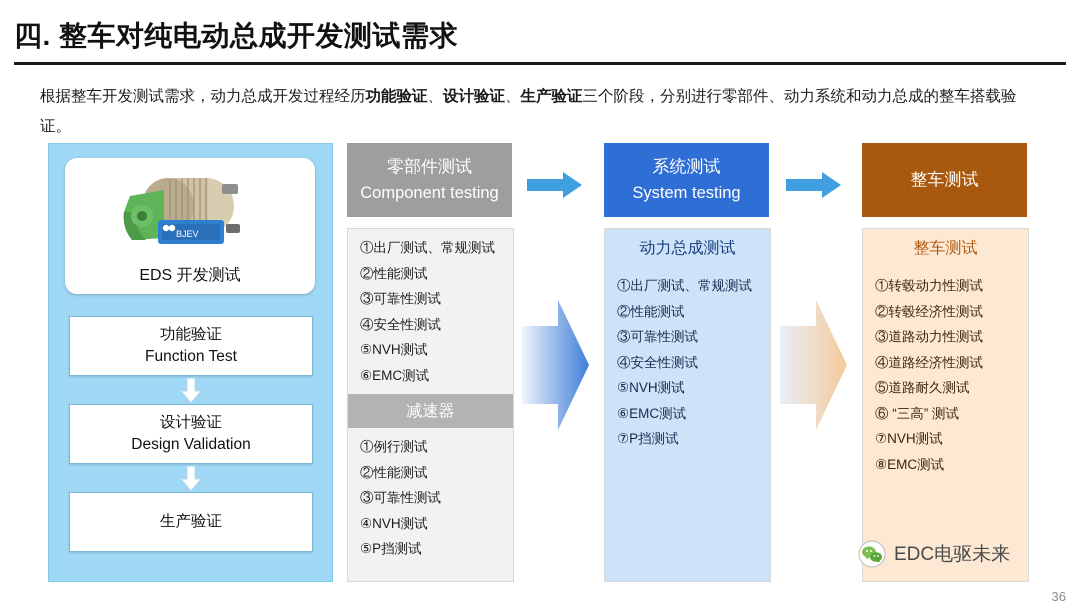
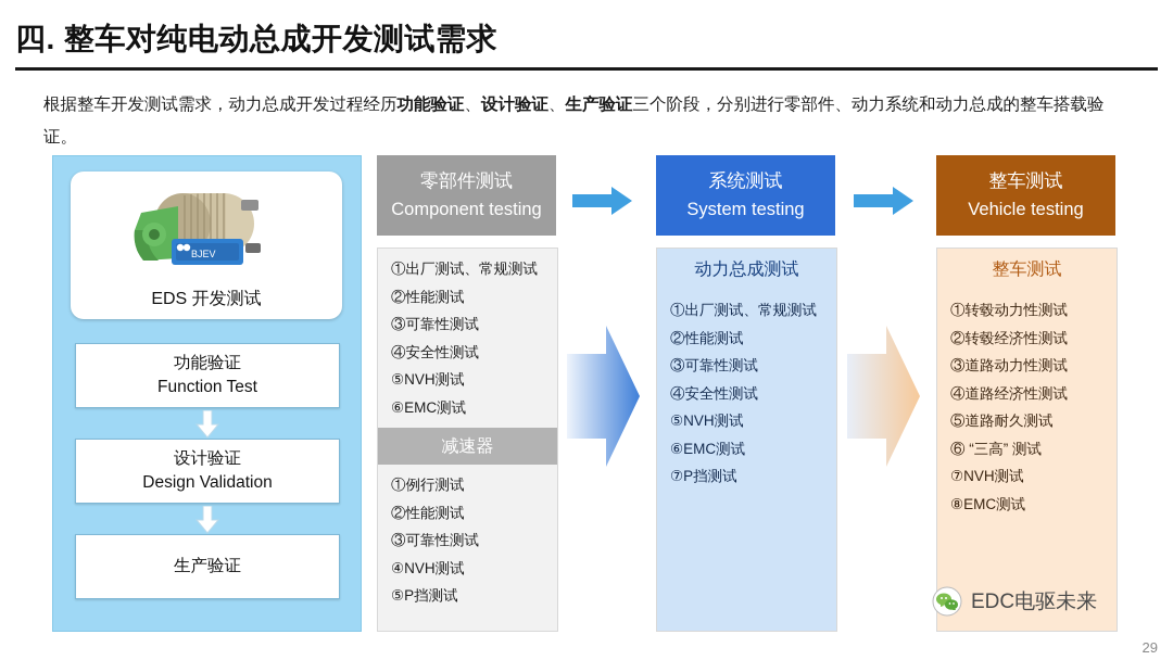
  四. 整车对纯电动总成开发测试需求
  根据整车开发测试需求，动力总成开发过程经历功能验证、设计验证、生产验证三个阶段，分别进行零部件、动力系统和动力总成的整车搭载验证。
  BJEV
  EDS 开发测试
  功能验证
  Function Test
  设计验证
  Design Validation
  生产验证
  零部件测试
  Component testing
  系统测试
  System testing
  整车测试
+ Vehicle testing
  ①出厂测试、常规测试
  ②性能测试
  ③可靠性测试
  ④安全性测试
  ⑤NVH测试
  ⑥EMC测试
  减速器
  ①例行测试
  ②性能测试
  ③可靠性测试
  ④NVH测试
  ⑤P挡测试
  动力总成测试
  ①出厂测试、常规测试
  ②性能测试
  ③可靠性测试
  ④安全性测试
  ⑤NVH测试
  ⑥EMC测试
  ⑦P挡测试
  整车测试
  ①转毂动力性测试
  ②转毂经济性测试
  ③道路动力性测试
  ④道路经济性测试
  ⑤道路耐久测试
  ⑥ “三高” 测试
  ⑦NVH测试
  ⑧EMC测试
  EDC电驱未来
- 36
+ 29
